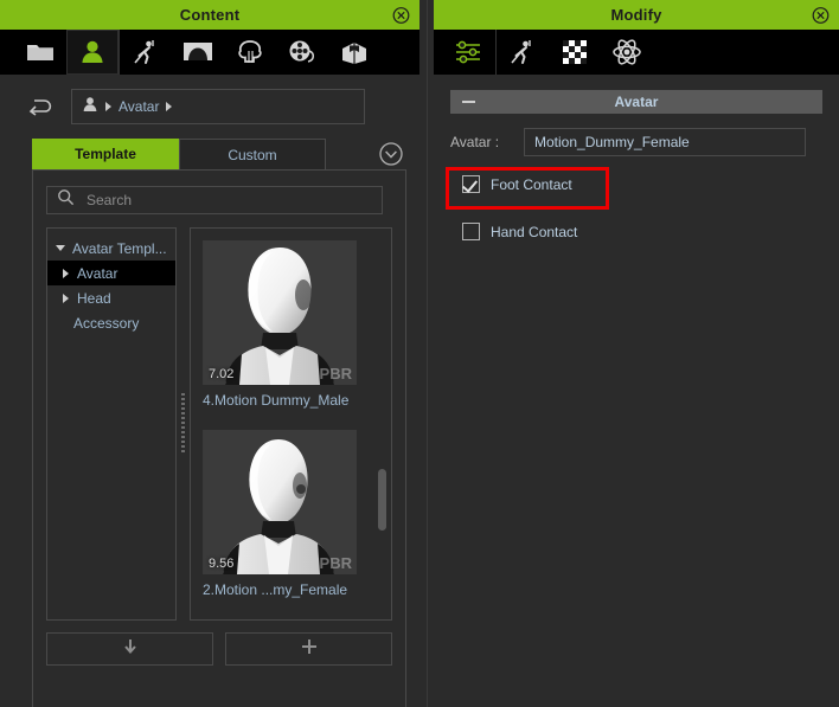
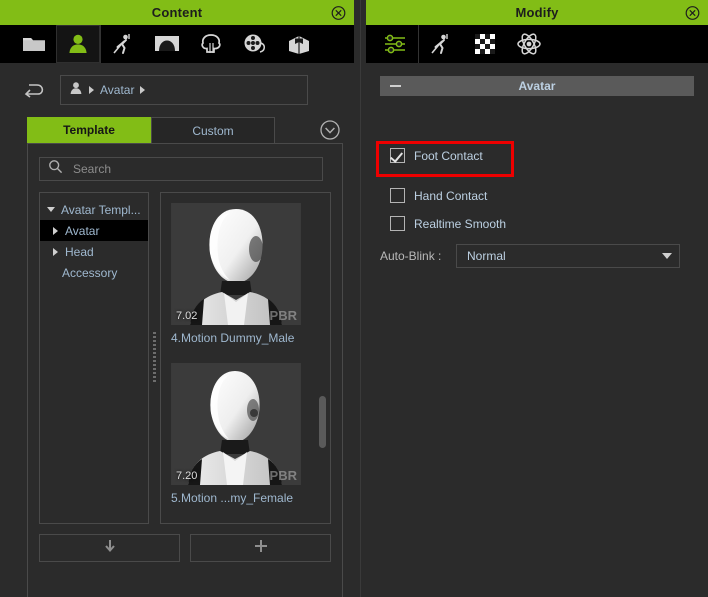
  Content
  Avatar
  Template
  Custom
  Search
  Avatar Templ...
  Avatar
  Head
  Accessory
  7.02
  PBR
  4.Motion Dummy_Male
- 9.56
+ 7.20
  PBR
- 2.Motion ...my_Female
+ 5.Motion ...my_Female
  Modify
  Avatar
- Avatar :
- Motion_Dummy_Female
  Foot Contact
  Hand Contact
+ Realtime Smooth
+ Auto-Blink :
+ Normal
